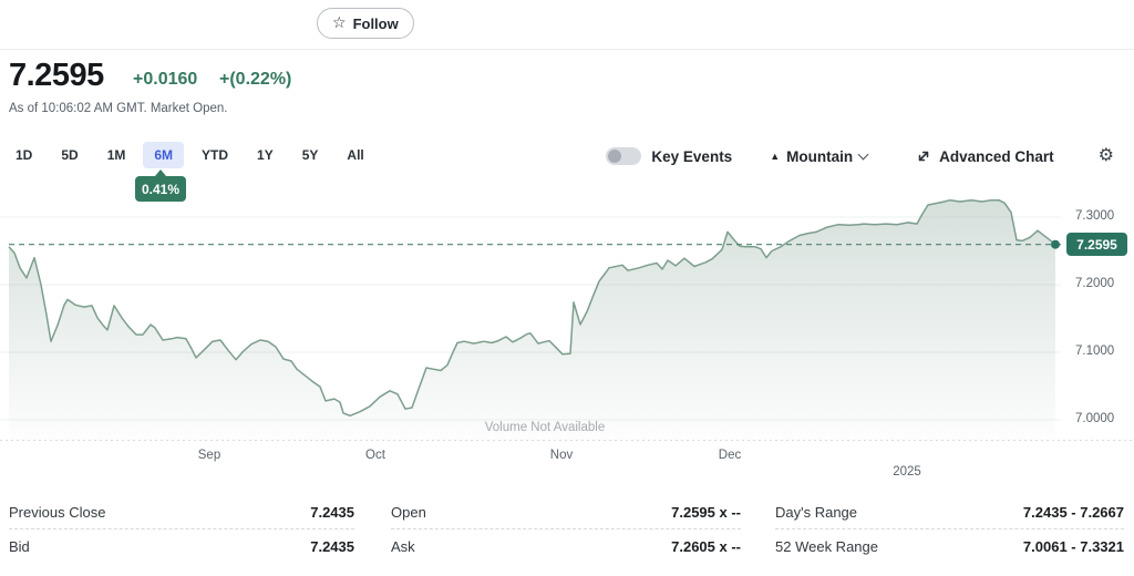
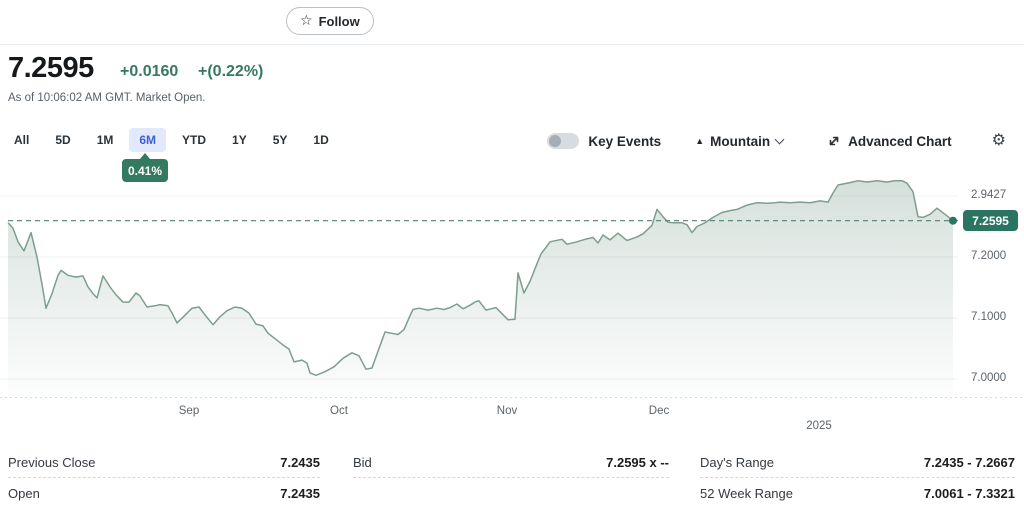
  ☆
  Follow
  7.2595
  +0.0160
  +(0.22%)
  As of 10:06:02 AM GMT. Market Open.
- 1D
+ All
  5D
  1M
  6M
  YTD
  1Y
  5Y
- All
+ 1D
  0.41%
  Key Events
  ▲
  Mountain
  Advanced Chart
  ⚙
- 7.3000
+ 2.9427
  7.2000
  7.1000
  7.0000
  7.2595
- Volume Not Available
  Sep
  Oct
  Nov
  Dec
  2025
  Previous Close
  7.2435
- Bid
+ Open
  7.2435
- Open
+ Bid
  7.2595 x --
- Ask
- 7.2605 x --
  Day's Range
  7.2435 - 7.2667
  52 Week Range
  7.0061 - 7.3321
